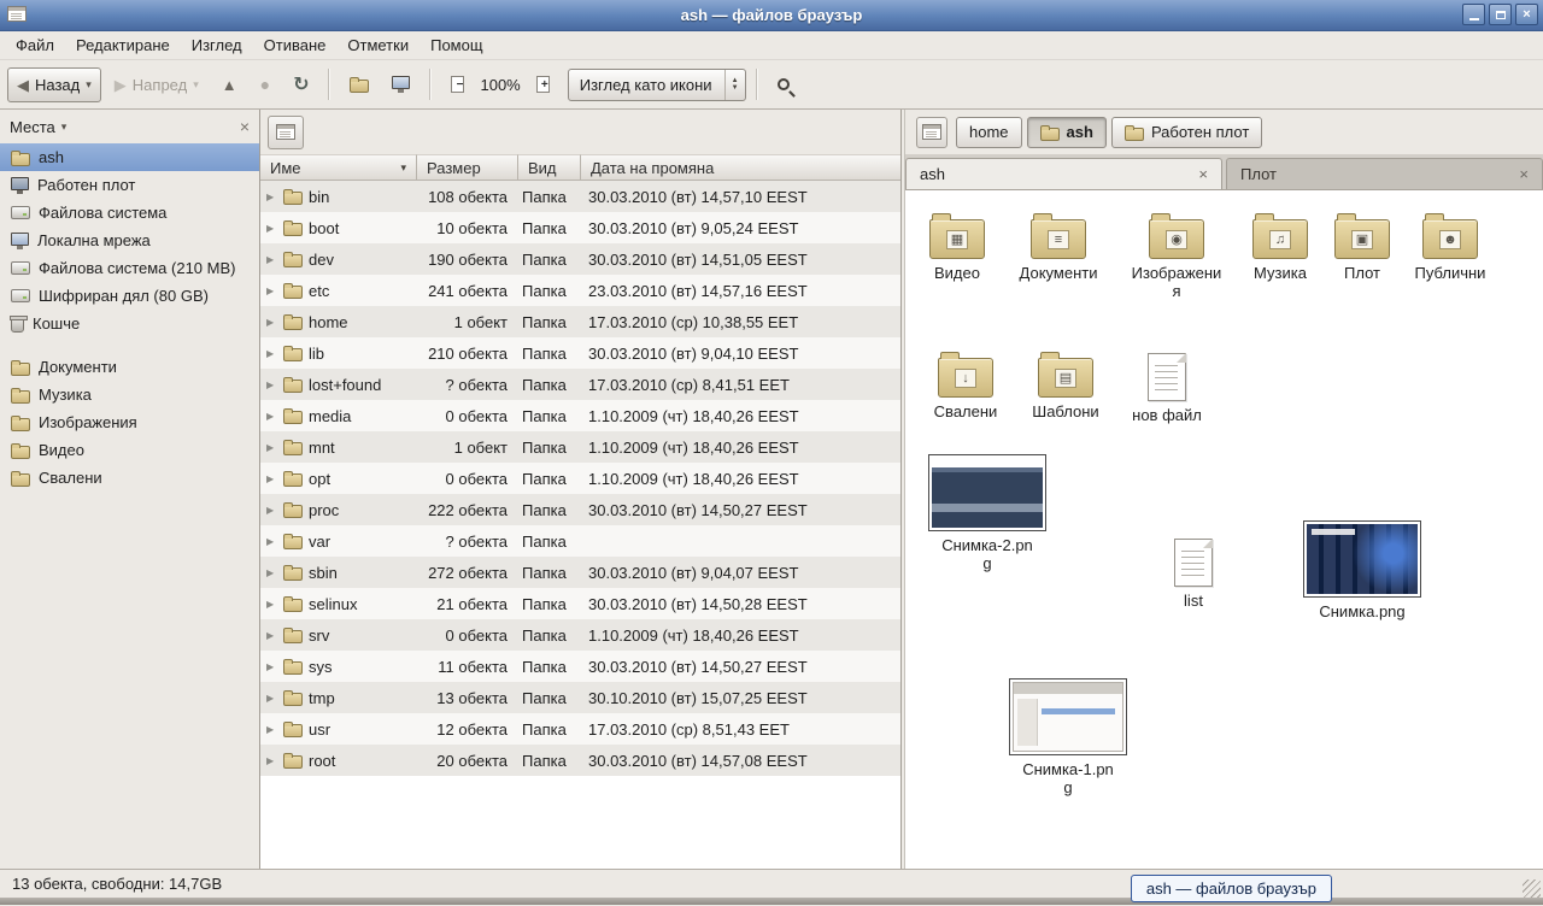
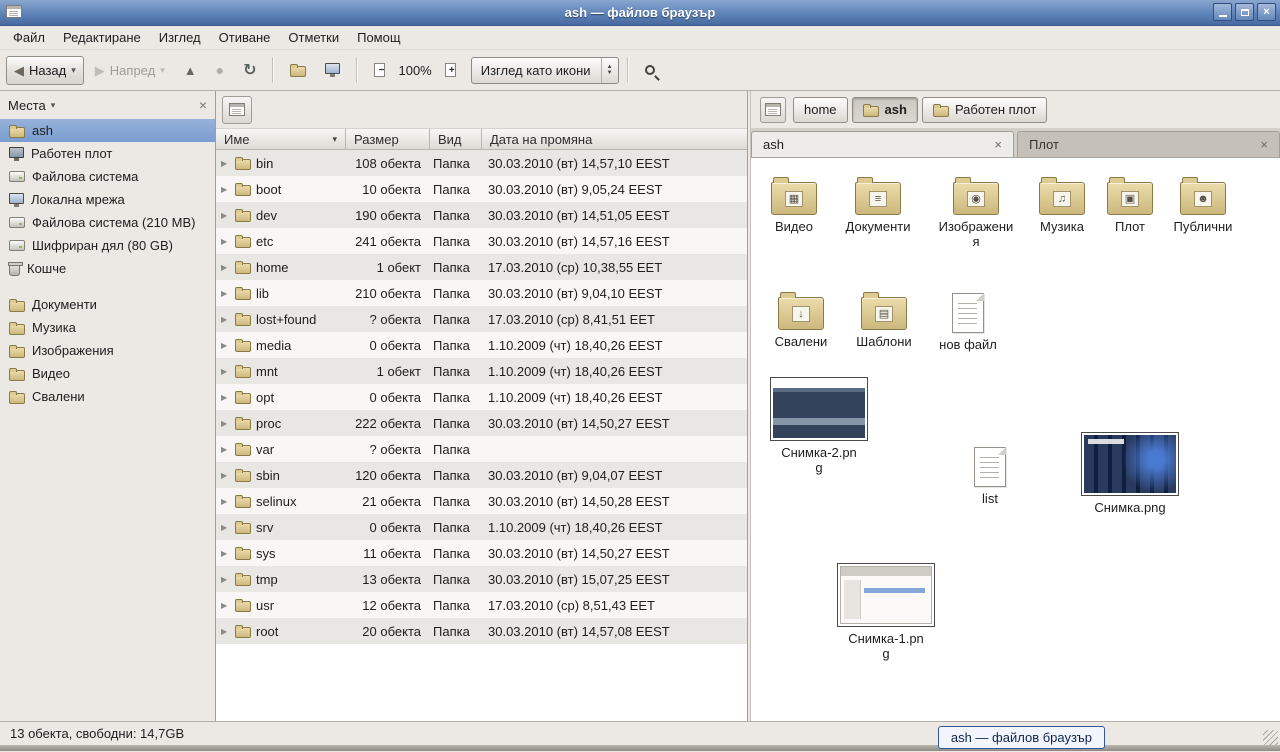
  ash — файлов браузър
  ×
  Файл
  Редактиране
  Изглед
  Отиване
  Отметки
  Помощ
  ◀
  Назад
  ▾
  ▶
  Напред
  ▾
  ▲
  ●
  ↻
  −
  100%
  +
  Изглед като икони
  Места
  ▾
  ×
  ash
  Работен плот
  Файлова система
  Локална мрежа
  Файлова система (210 MB)
  Шифриран дял (80 GB)
  Кошче
  Документи
  Музика
  Изображения
  Видео
  Свалени
  Име
  ▾
  Размер
  Вид
  Дата на промяна
  ▶
  bin
  108 обекта
  Папка
  30.03.2010 (вт) 14,57,10 EEST
  ▶
  boot
  10 обекта
  Папка
  30.03.2010 (вт) 9,05,24 EEST
  ▶
  dev
  190 обекта
  Папка
  30.03.2010 (вт) 14,51,05 EEST
  ▶
  etc
  241 обекта
  Папка
- 23.03.2010 (вт) 14,57,16 EEST
+ 30.03.2010 (вт) 14,57,16 EEST
  ▶
  home
  1 обект
  Папка
  17.03.2010 (ср) 10,38,55 EET
  ▶
  lib
  210 обекта
  Папка
  30.03.2010 (вт) 9,04,10 EEST
  ▶
  lost+found
  ? обекта
  Папка
  17.03.2010 (ср) 8,41,51 EET
  ▶
  media
  0 обекта
  Папка
  1.10.2009 (чт) 18,40,26 EEST
  ▶
  mnt
  1 обект
  Папка
  1.10.2009 (чт) 18,40,26 EEST
  ▶
  opt
  0 обекта
  Папка
  1.10.2009 (чт) 18,40,26 EEST
  ▶
  proc
  222 обекта
  Папка
  30.03.2010 (вт) 14,50,27 EEST
  ▶
  var
  ? обекта
  Папка
  ▶
  sbin
- 272 обекта
+ 120 обекта
  Папка
  30.03.2010 (вт) 9,04,07 EEST
  ▶
  selinux
  21 обекта
  Папка
  30.03.2010 (вт) 14,50,28 EEST
  ▶
  srv
  0 обекта
  Папка
  1.10.2009 (чт) 18,40,26 EEST
  ▶
  sys
  11 обекта
  Папка
  30.03.2010 (вт) 14,50,27 EEST
  ▶
  tmp
  13 обекта
  Папка
- 30.10.2010 (вт) 15,07,25 EEST
+ 30.03.2010 (вт) 15,07,25 EEST
  ▶
  usr
  12 обекта
  Папка
  17.03.2010 (ср) 8,51,43 EET
  ▶
  root
  20 обекта
  Папка
  30.03.2010 (вт) 14,57,08 EEST
  home
  ash
  Работен плот
  ash
  ×
  Плот
  ×
  ▦
  Видео
  ≡
  Документи
  ◉
  Изображения
  ♫
  Музика
  ▣
  Плот
  ☻
  Публични
  ↓
  Свалени
  ▤
  Шаблони
  нов файл
  Снимка-2.png
  list
  Снимка.png
  Снимка-1.png
  13 обекта, свободни: 14,7GB
  ash — файлов браузър
